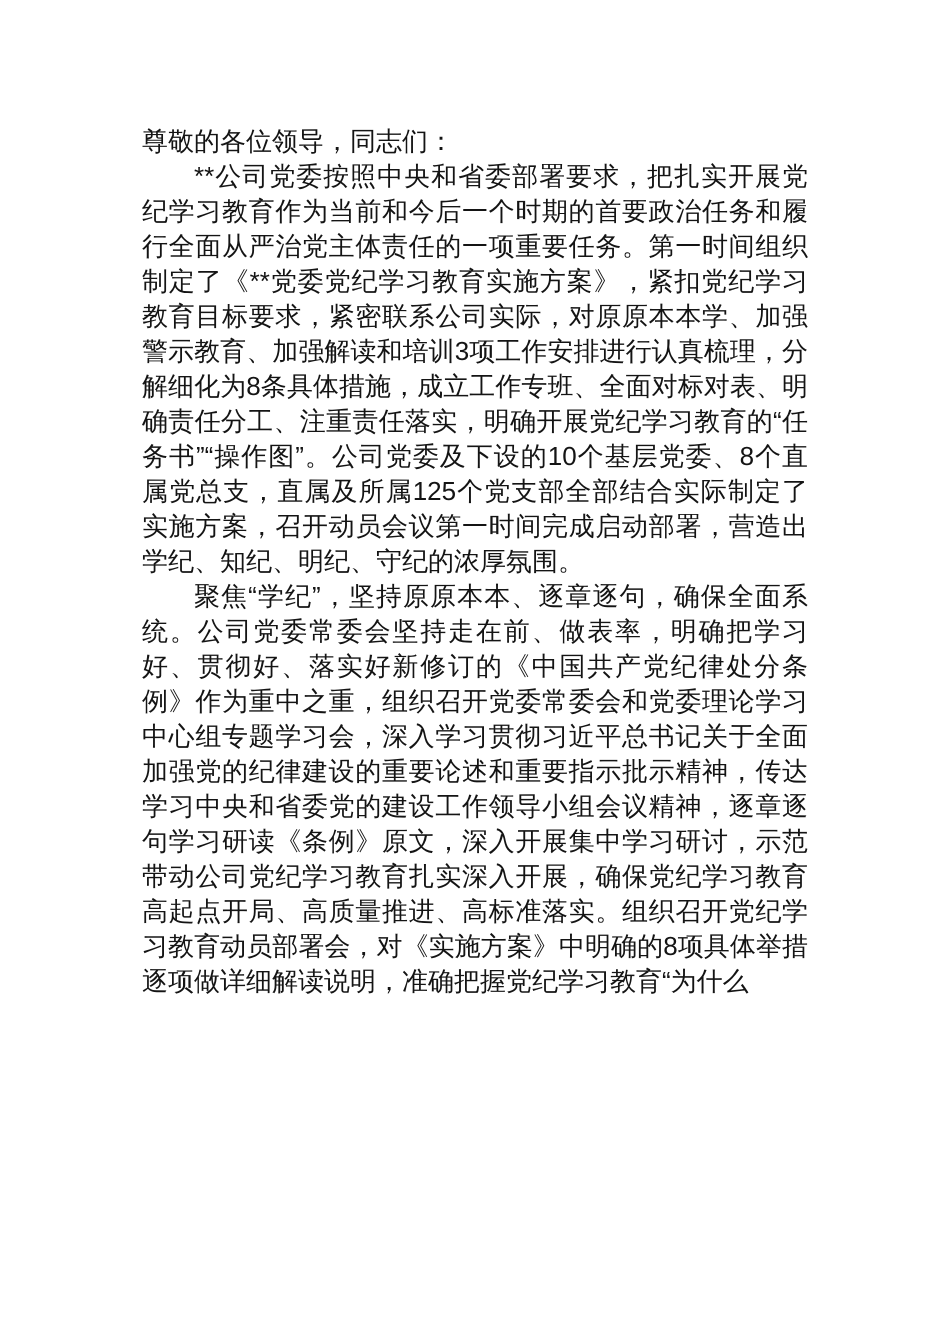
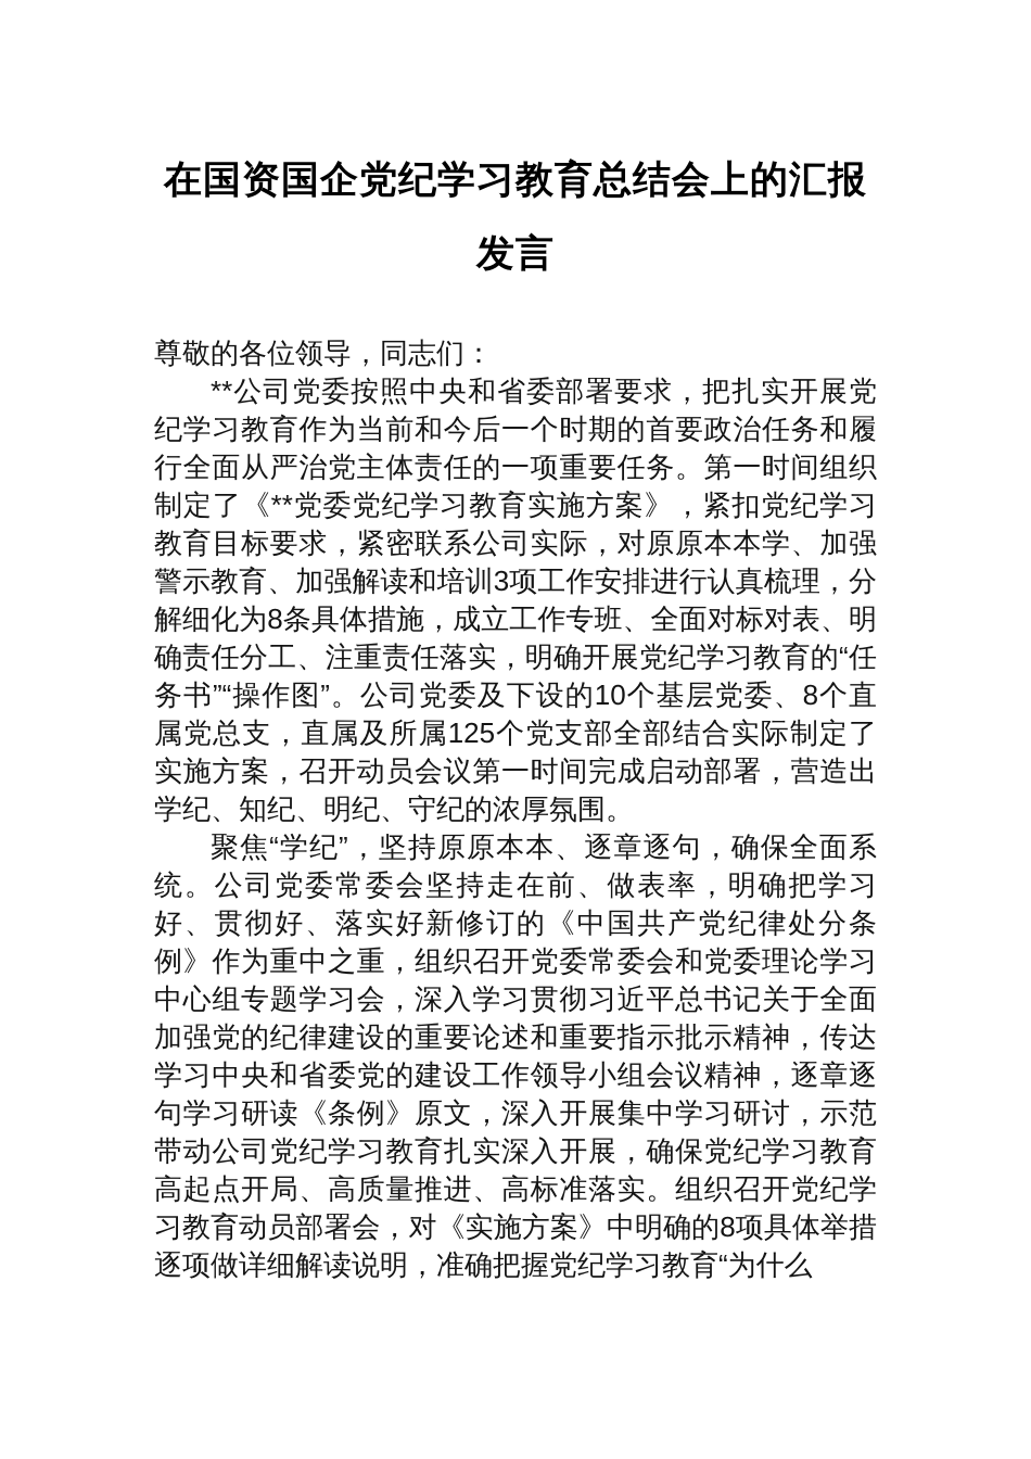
+ 在国资国企党纪学习教育总结会上的汇报发言
  尊敬的各位领导，同志们：
  **公司党委按照中央和省委部署要求，把扎实开展党纪学习教育作为当前和今后一个时期的首要政治任务和履行全面从严治党主体责任的一项重要任务。第一时间组织制定了《**党委党纪学习教育实施方案》，紧扣党纪学习教育目标要求，紧密联系公司实际，对原原本本学、加强警示教育、加强解读和培训3项工作安排进行认真梳理，分解细化为8条具体措施，成立工作专班、全面对标对表、明确责任分工、注重责任落实，明确开展党纪学习教育的“任务书”“操作图”。公司党委及下设的10个基层党委、8个直属党总支，直属及所属125个党支部全部结合实际制定了实施方案，召开动员会议第一时间完成启动部署，营造出学纪、知纪、明纪、守纪的浓厚氛围。
  聚焦“学纪”，坚持原原本本、逐章逐句，确保全面系统。公司党委常委会坚持走在前、做表率，明确把学习好、贯彻好、落实好新修订的《中国共产党纪律处分条例》作为重中之重，组织召开党委常委会和党委理论学习中心组专题学习会，深入学习贯彻习近平总书记关于全面加强党的纪律建设的重要论述和重要指示批示精神，传达学习中央和省委党的建设工作领导小组会议精神，逐章逐句学习研读《条例》原文，深入开展集中学习研讨，示范带动公司党纪学习教育扎实深入开展，确保党纪学习教育高起点开局、高质量推进、高标准落实。组织召开党纪学习教育动员部署会，对《实施方案》中明确的8项具体举措逐项做详细解读说明，准确把握党纪学习教育“为什么
